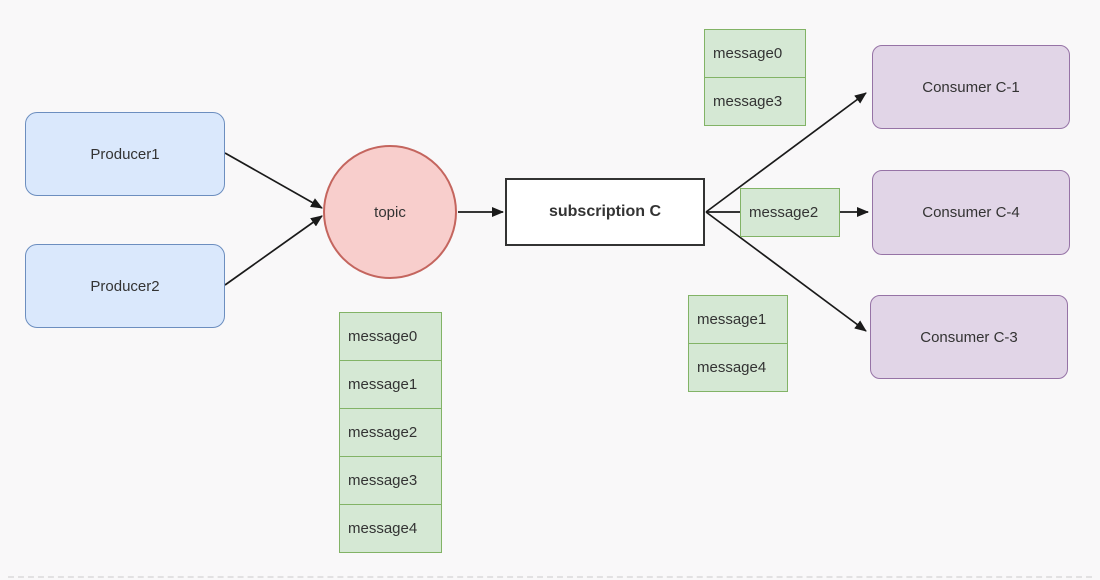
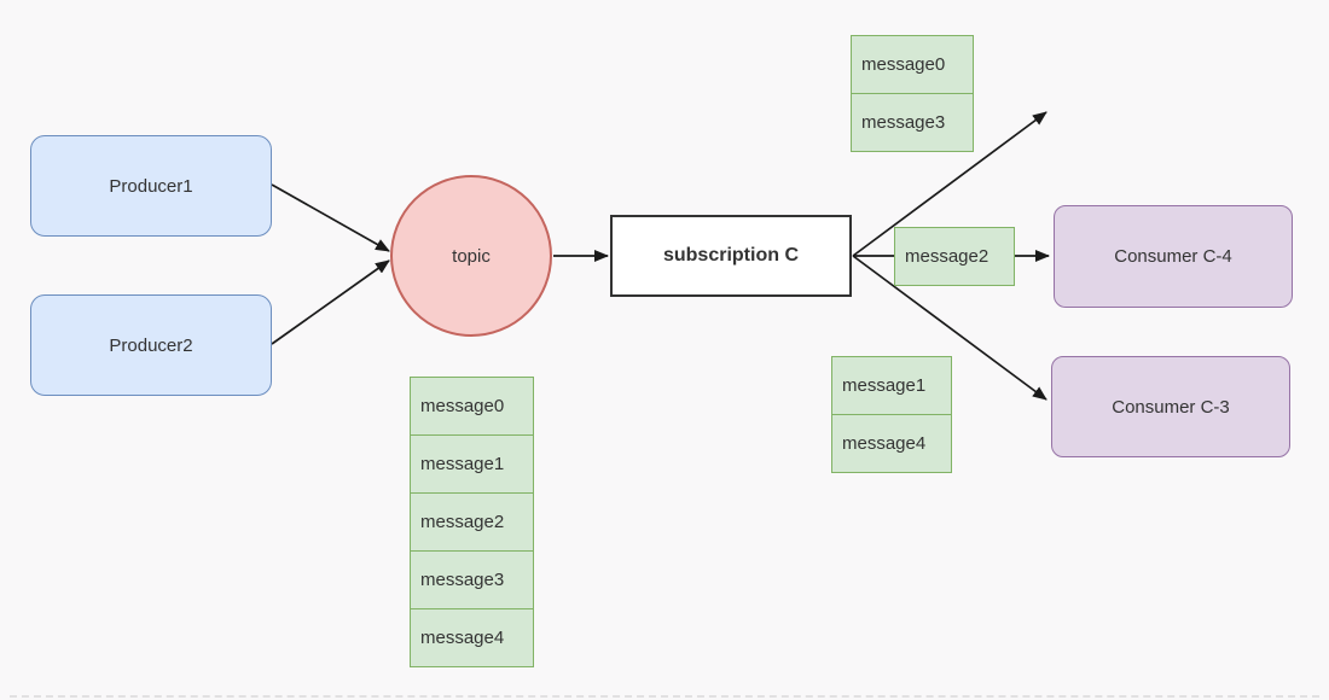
  Producer1
  Producer2
  topic
  subscription C
- Consumer C-1
  Consumer C-4
  Consumer C-3
  message0
  message3
  message2
  message1
  message4
  message0
  message1
  message2
  message3
  message4
